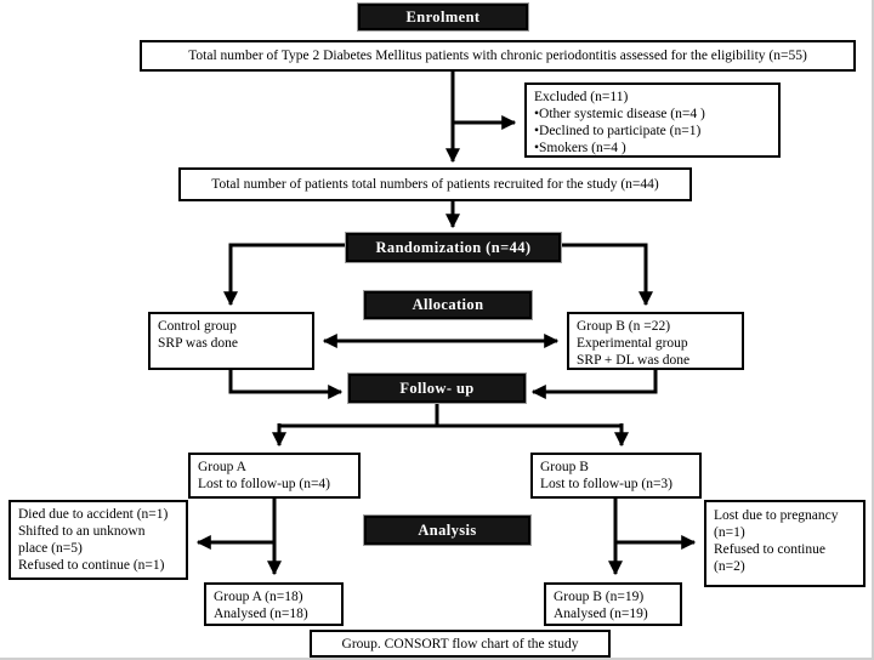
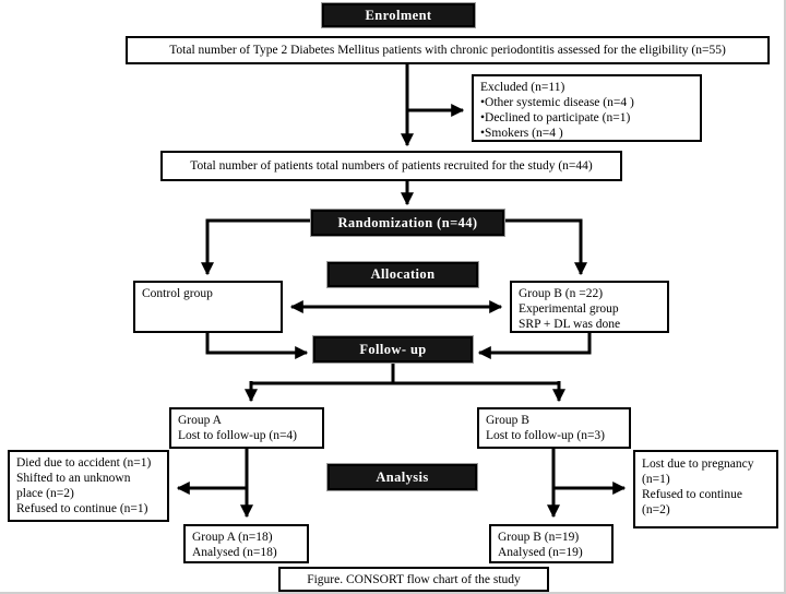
  Enrolment
  Randomization (n=44)
  Allocation
  Follow- up
  Analysis
  Total number of Type 2 Diabetes Mellitus patients with chronic periodontitis assessed for the eligibility (n=55)
  Excluded (n=11)
  •Other systemic disease (n=4 )
  •Declined to participate (n=1)
  •Smokers (n=4 )
  Total number of patients total numbers of patients recruited for the study (n=44)
  Control group
- SRP was done
  Group B (n =22)
  Experimental group
  SRP + DL was done
  Group A
  Lost to follow-up (n=4)
  Group B
  Lost to follow-up (n=3)
  Died due to accident (n=1)
  Shifted to an unknown
- place (n=5)
+ place (n=2)
  Refused to continue (n=1)
  Lost due to pregnancy
  (n=1)
  Refused to continue
  (n=2)
  Group A (n=18)
  Analysed (n=18)
  Group B (n=19)
  Analysed (n=19)
- Group. CONSORT flow chart of the study
+ Figure. CONSORT flow chart of the study
